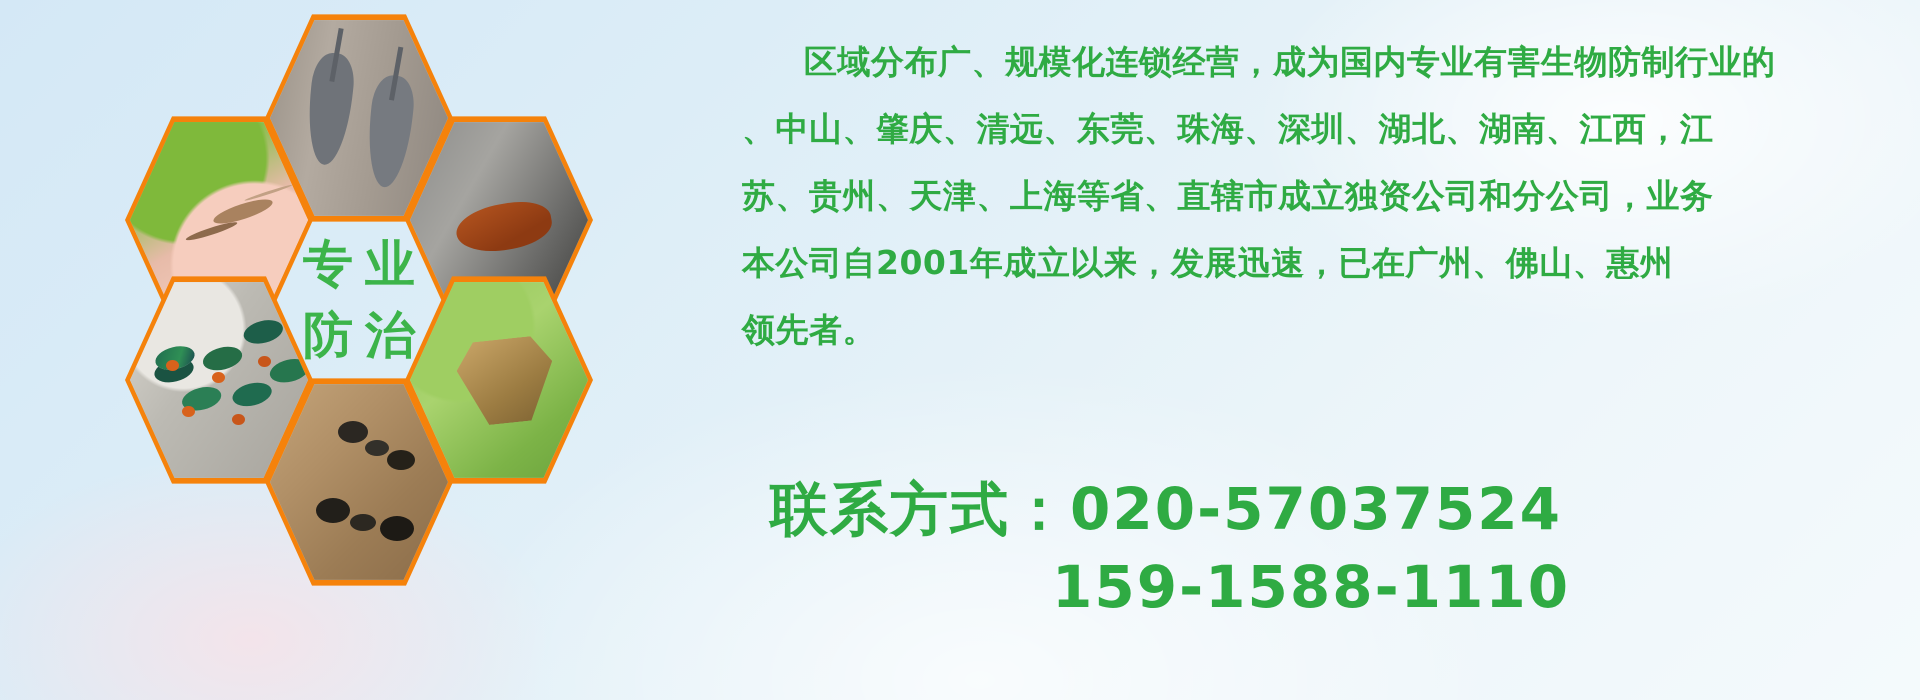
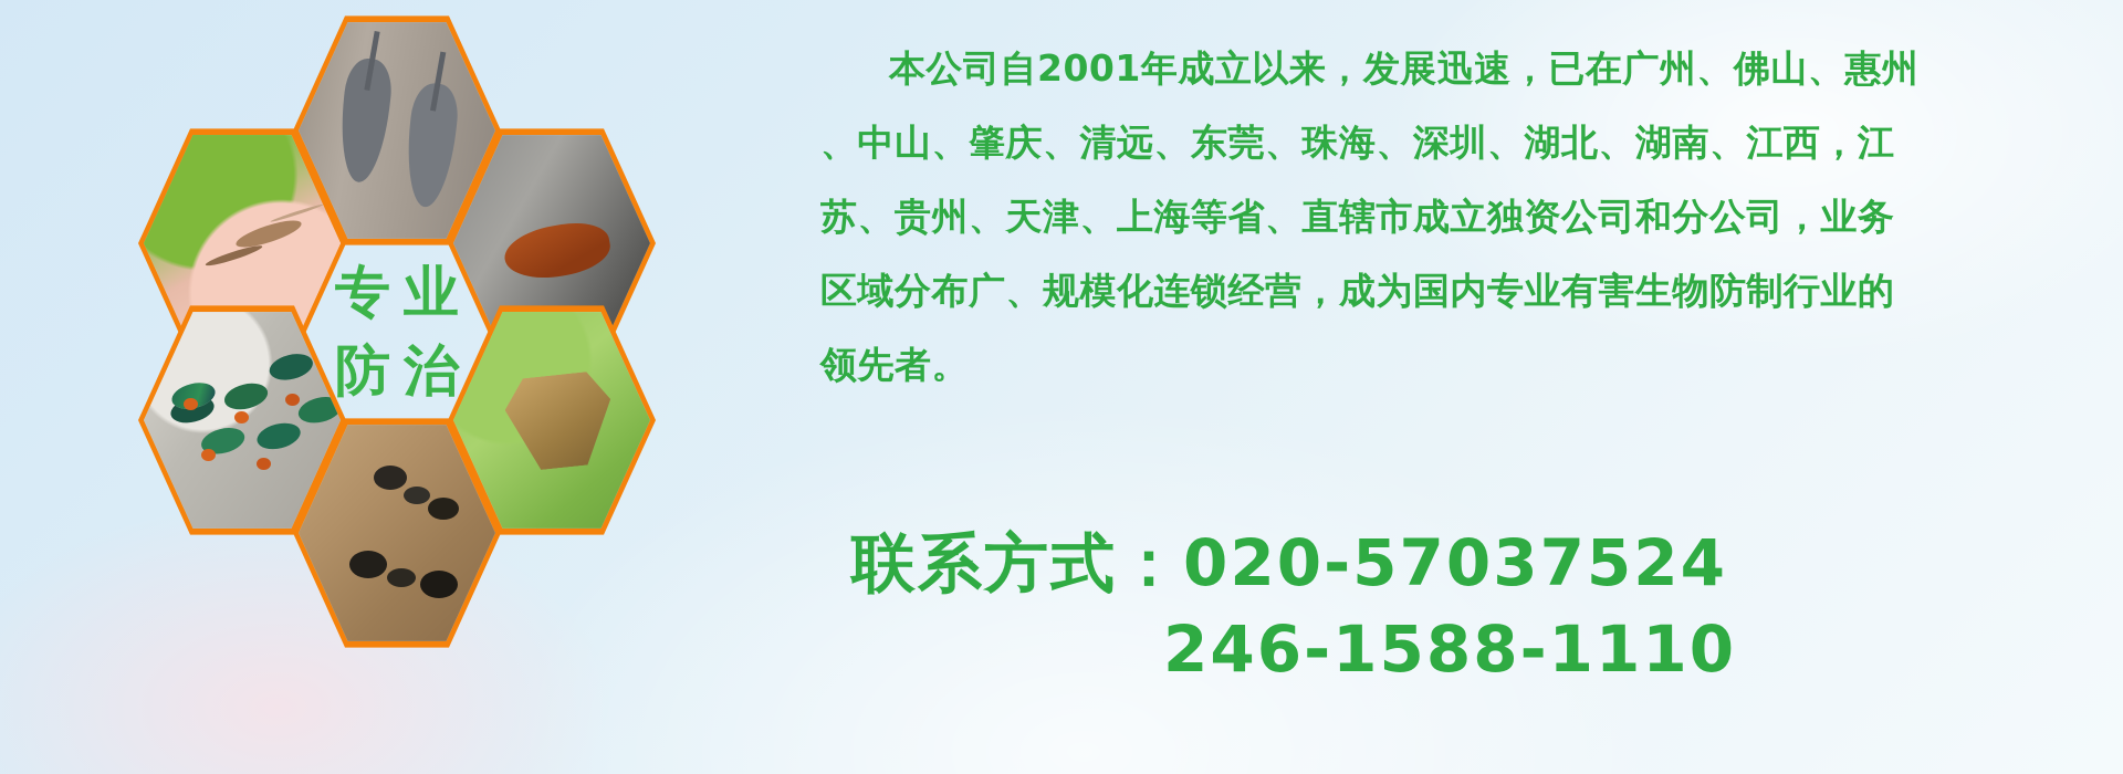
  专业
  防治
- 区域分布广、规模化连锁经营，成为国内专业有害生物防制行业的
+ 本公司自2001年成立以来，发展迅速，已在广州、佛山、惠州
  、中山、肇庆、清远、东莞、珠海、深圳、湖北、湖南、江西，江
  苏、贵州、天津、上海等省、直辖市成立独资公司和分公司，业务
- 本公司自2001年成立以来，发展迅速，已在广州、佛山、惠州
+ 区域分布广、规模化连锁经营，成为国内专业有害生物防制行业的
  领先者。
  联系方式：020-57037524
- 159-1588-1110
+ 246-1588-1110
